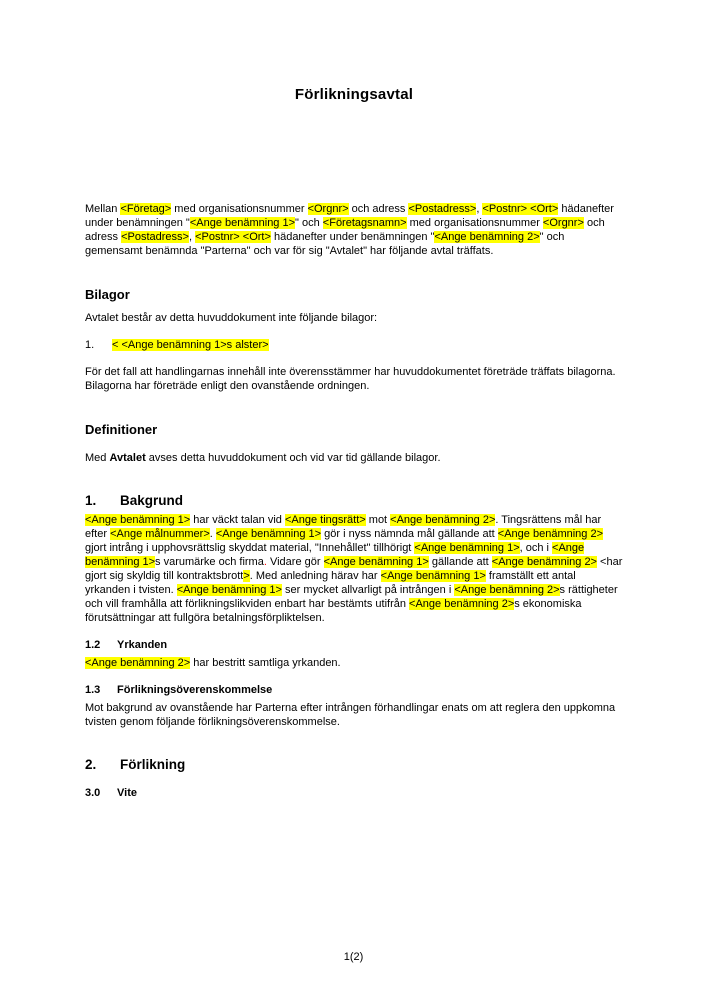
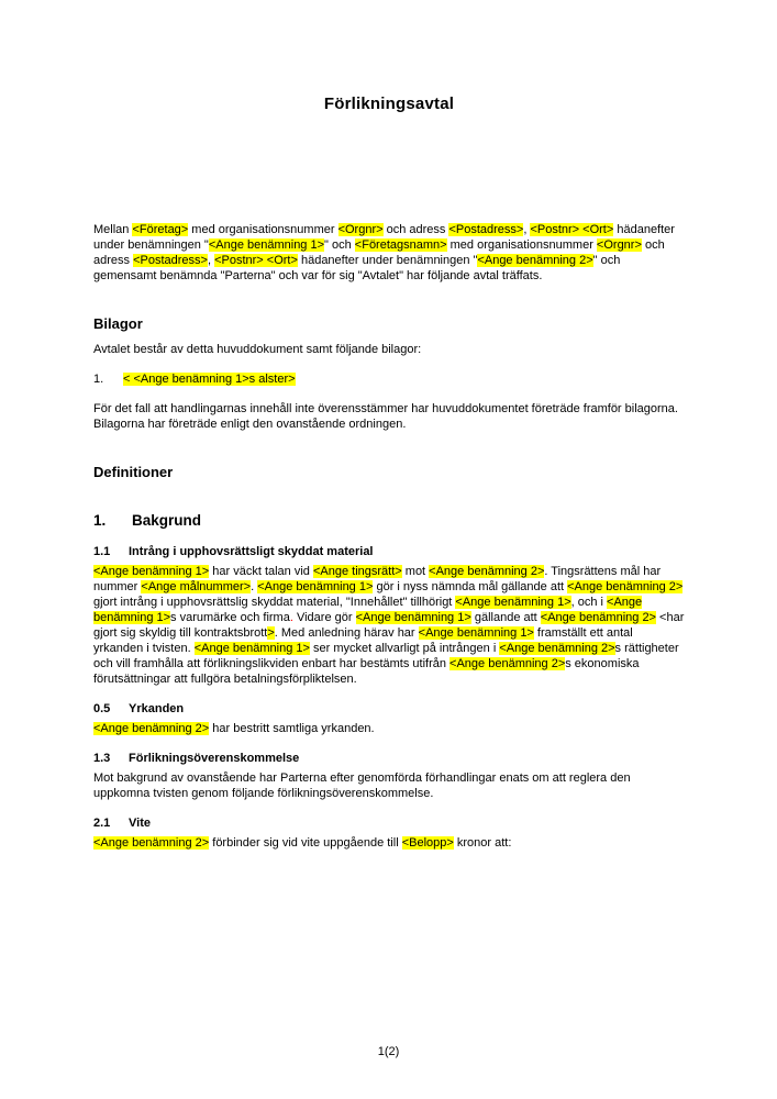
  Förlikningsavtal
  Mellan <Företag> med organisationsnummer <Orgnr> och adress <Postadress>, <Postnr> <Ort> hädanefter under benämningen "<Ange benämning 1>" och <Företagsnamn> med organisationsnummer <Orgnr> och adress <Postadress>, <Postnr> <Ort> hädanefter under benämningen "<Ange benämning 2>" och gemensamt benämnda "Parterna" och var för sig "Avtalet" har följande avtal träffats.
  Bilagor
- Avtalet består av detta huvuddokument inte följande bilagor:
+ Avtalet består av detta huvuddokument samt följande bilagor:
  1.
  < <Ange benämning 1>s alster>
- För det fall att handlingarnas innehåll inte överensstämmer har huvuddokumentet företräde träffats bilagorna. Bilagorna har företräde enligt den ovanstående ordningen.
+ För det fall att handlingarnas innehåll inte överensstämmer har huvuddokumentet företräde framför bilagorna. Bilagorna har företräde enligt den ovanstående ordningen.
  Definitioner
- Med Avtalet avses detta huvuddokument och vid var tid gällande bilagor.
  1.
  Bakgrund
+ 1.1
+ Intrång i upphovsrättsligt skyddat material
- <Ange benämning 1> har väckt talan vid <Ange tingsrätt> mot <Ange benämning 2>. Tingsrättens mål har efter <Ange målnummer>. <Ange benämning 1> gör i nyss nämnda mål gällande att <Ange benämning 2> gjort intrång i upphovsrättslig skyddat material, "Innehållet" tillhörigt <Ange benämning 1>, och i <Ange benämning 1>s varumärke och firma. Vidare gör <Ange benämning 1> gällande att <Ange benämning 2> <har gjort sig skyldig till kontraktsbrott>. Med anledning härav har <Ange benämning 1> framställt ett antal yrkanden i tvisten. <Ange benämning 1> ser mycket allvarligt på intrången i <Ange benämning 2>s rättigheter och vill framhålla att förlikningslikviden enbart har bestämts utifrån <Ange benämning 2>s ekonomiska förutsättningar att fullgöra betalningsförpliktelsen.
+ <Ange benämning 1> har väckt talan vid <Ange tingsrätt> mot <Ange benämning 2>. Tingsrättens mål har nummer <Ange målnummer>. <Ange benämning 1> gör i nyss nämnda mål gällande att <Ange benämning 2> gjort intrång i upphovsrättslig skyddat material, "Innehållet" tillhörigt <Ange benämning 1>, och i <Ange benämning 1>s varumärke och firma. Vidare gör <Ange benämning 1> gällande att <Ange benämning 2> <har gjort sig skyldig till kontraktsbrott>. Med anledning härav har <Ange benämning 1> framställt ett antal yrkanden i tvisten. <Ange benämning 1> ser mycket allvarligt på intrången i <Ange benämning 2>s rättigheter och vill framhålla att förlikningslikviden enbart har bestämts utifrån <Ange benämning 2>s ekonomiska förutsättningar att fullgöra betalningsförpliktelsen.
- 1.2
+ 0.5
  Yrkanden
  <Ange benämning 2> har bestritt samtliga yrkanden.
  1.3
  Förlikningsöverenskommelse
- Mot bakgrund av ovanstående har Parterna efter intrången förhandlingar enats om att reglera den uppkomna tvisten genom följande förlikningsöverenskommelse.
+ Mot bakgrund av ovanstående har Parterna efter genomförda förhandlingar enats om att reglera den uppkomna tvisten genom följande förlikningsöverenskommelse.
- 2.
- Förlikning
- 3.0
+ 2.1
  Vite
+ <Ange benämning 2> förbinder sig vid vite uppgående till <Belopp> kronor att:
  1(2)
